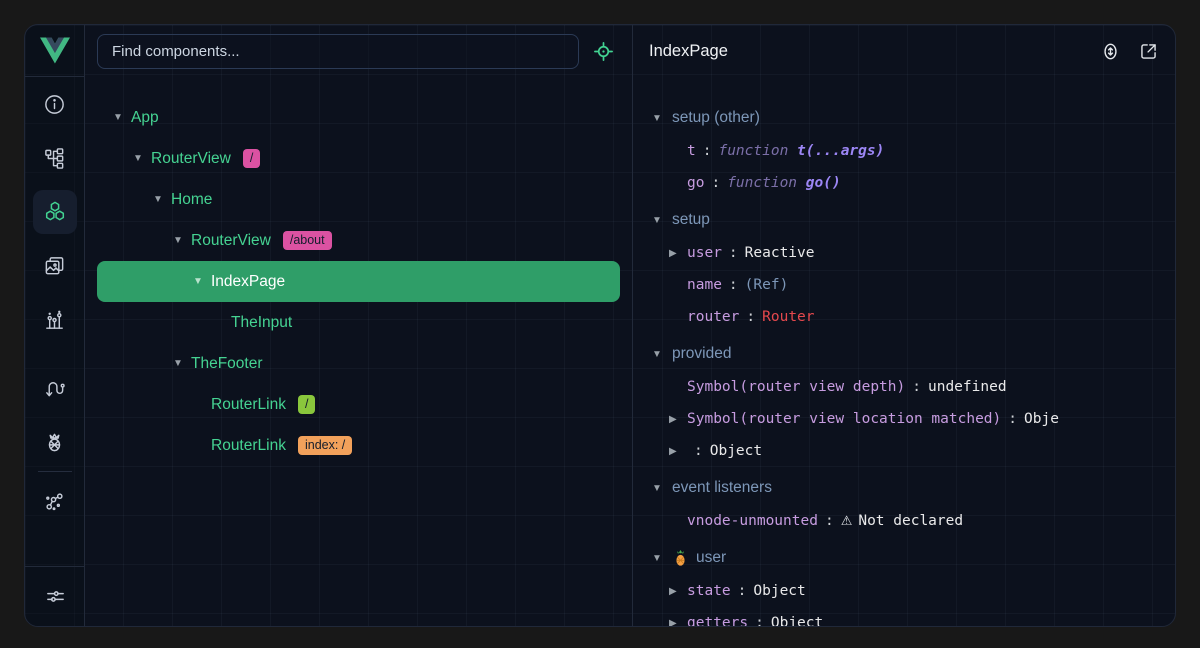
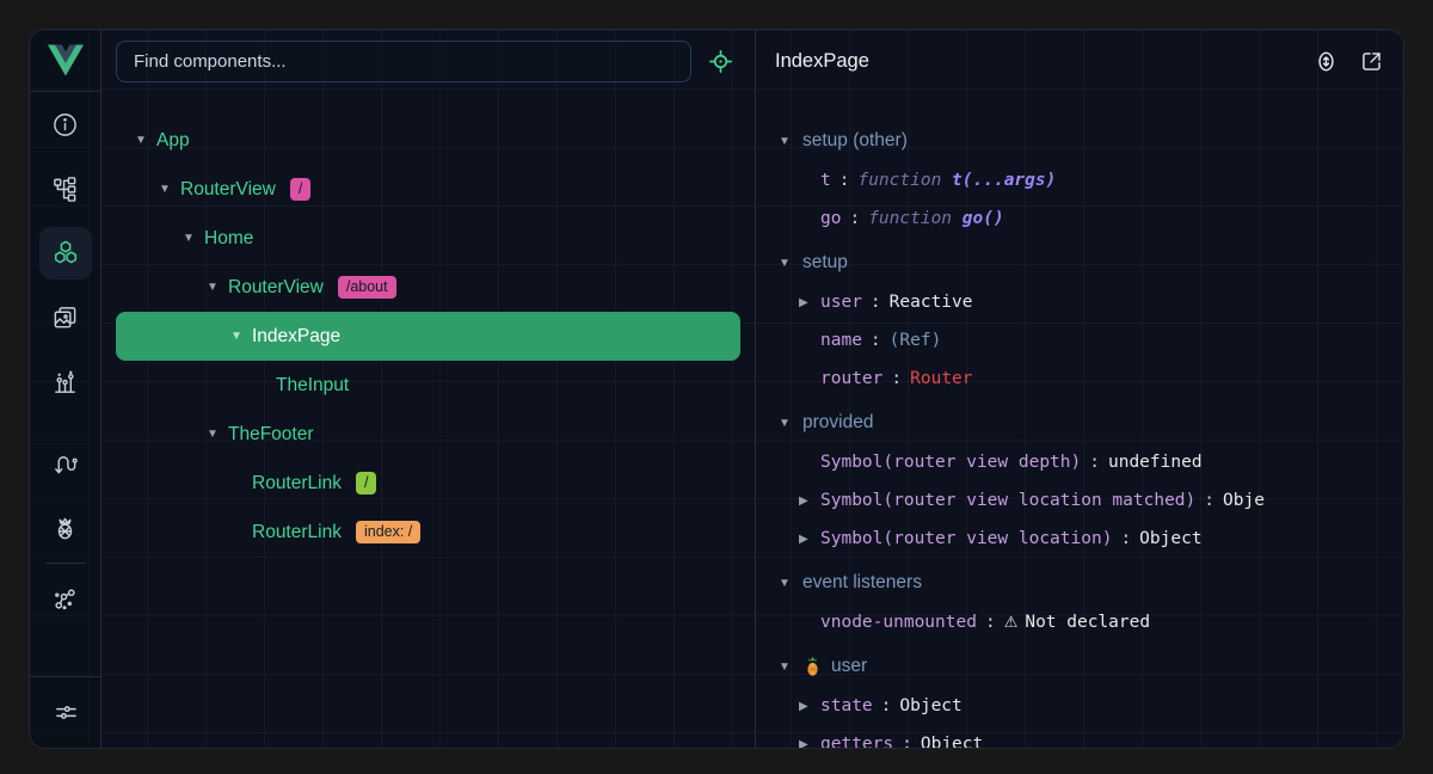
  Find components...
  ▼
  App
  ▼
  RouterView
  /
  ▼
  Home
  ▼
  RouterView
  /about
  ▼
  IndexPage
  TheInput
  ▼
  TheFooter
  RouterLink
  /
  RouterLink
  index: /
  IndexPage
  ▼
  setup (other)
  t
  :
  function t(...args)
  go
  :
  function go()
  ▼
  setup
  ▶
  user
  :
  Reactive
  name
  :
  (Ref)
  router
  :
  Router
  ▼
  provided
  Symbol(router view depth)
  :
  undefined
  ▶
  Symbol(router view location matched)
  :
  Obje
  ▶
+ Symbol(router view location)
  :
  Object
  ▼
  event listeners
  vnode-unmounted
  :
  ⚠ Not declared
  ▼
  user
  ▶
  state
  :
  Object
  ▶
  getters
  :
  Object
